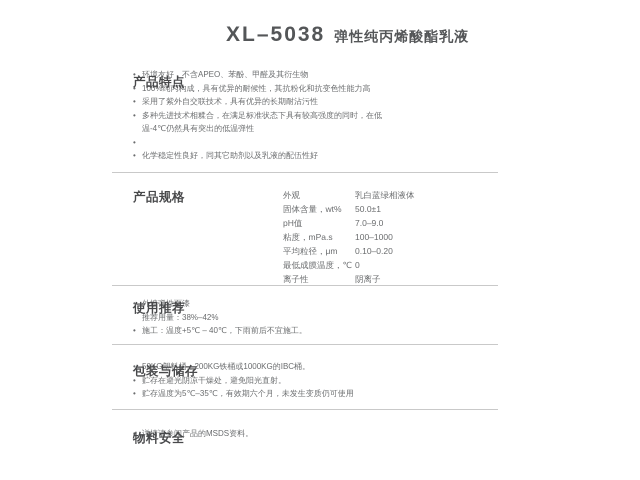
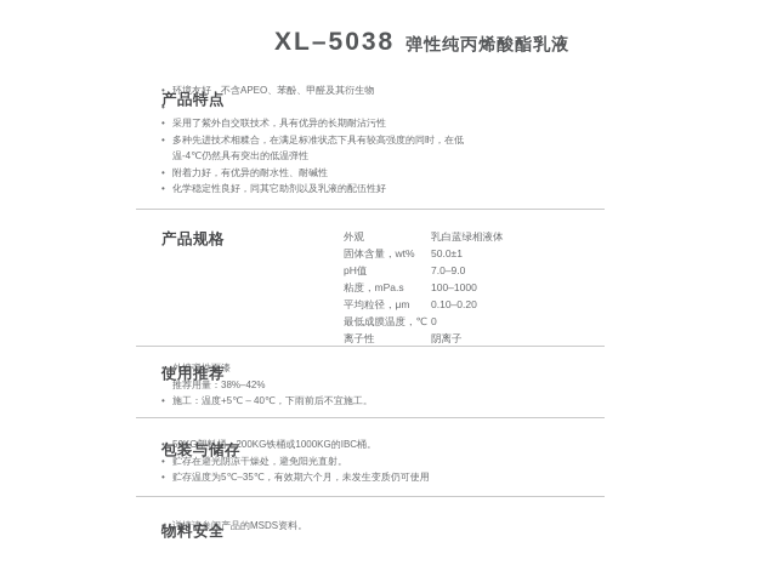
  XL–5038
  弹性纯丙烯酸酯乳液
  产品特点
  环境友好，不含APEO、苯酚、甲醛及其衍生物
- 100%纯丙构成，具有优异的耐候性，其抗粉化和抗变色性能力高
  采用了紫外自交联技术，具有优异的长期耐沾污性
  多种先进技术相糅合，在满足标准状态下具有较高强度的同时，在低温-4℃仍然具有突出的低温弹性
+ 附着力好，有优异的耐水性、耐碱性
  化学稳定性良好，同其它助剂以及乳液的配伍性好
  产品规格
  外观
  乳白蓝绿相液体
  固体含量，wt%
  50.0±1
  pH值
  7.0–9.0
  粘度，mPa.s
  100–1000
  平均粒径，μm
  0.10–0.20
  最低成膜温度，℃
  0
  离子性
  阴离子
  使用推荐
  外墙弹性面漆
  推荐用量：38%–42%
  施工：温度+5℃ – 40℃，下雨前后不宜施工。
  包装与储存
  50KG塑料桶、200KG铁桶或1000KG的IBC桶。
  贮存在避光阴凉干燥处，避免阳光直射。
  贮存温度为5℃–35℃，有效期六个月，未发生变质仍可使用
  物料安全
  详情请参阅产品的MSDS资料。
